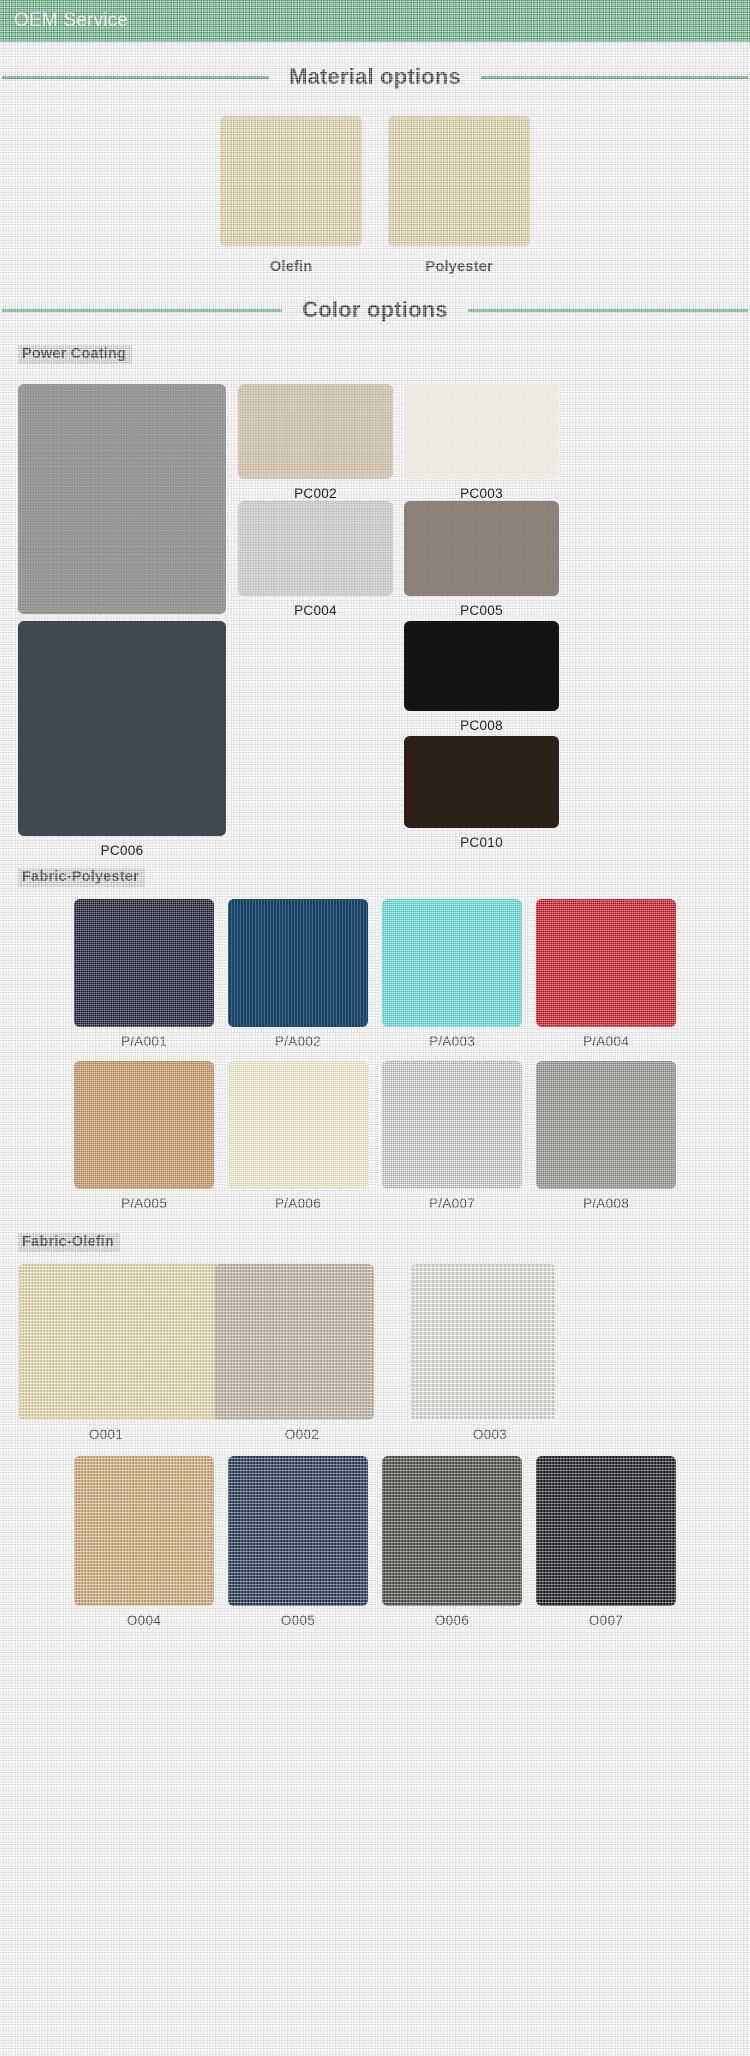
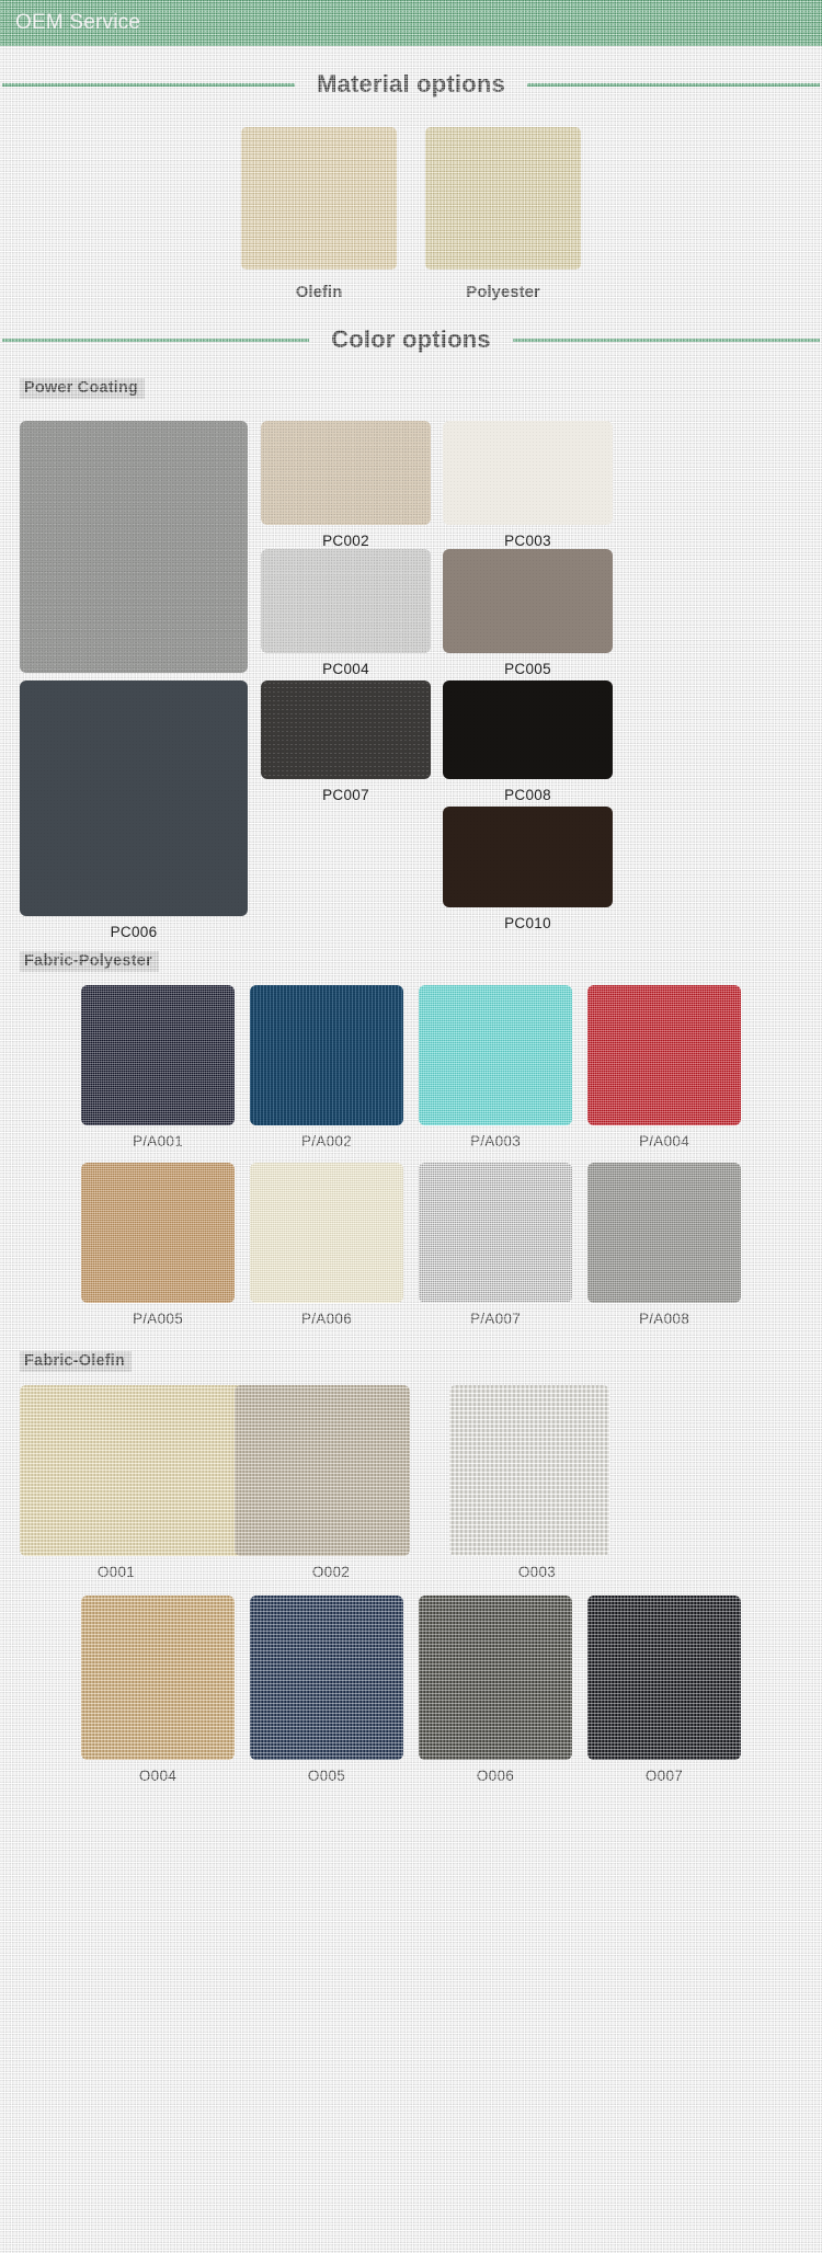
  PC002
  PC003
  PC004
  PC005
  PC006
+ PC007
  PC008
  PC010
